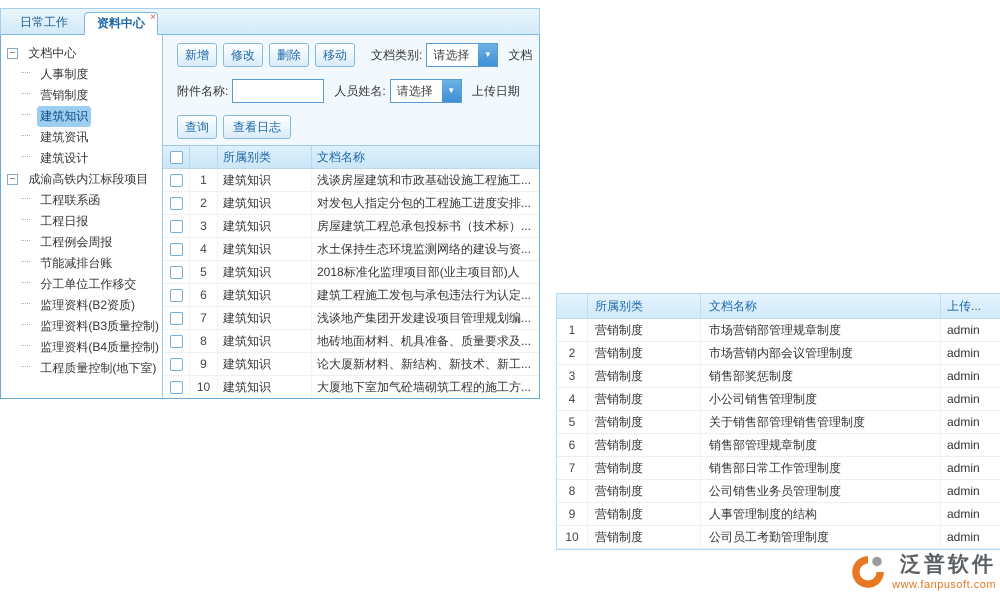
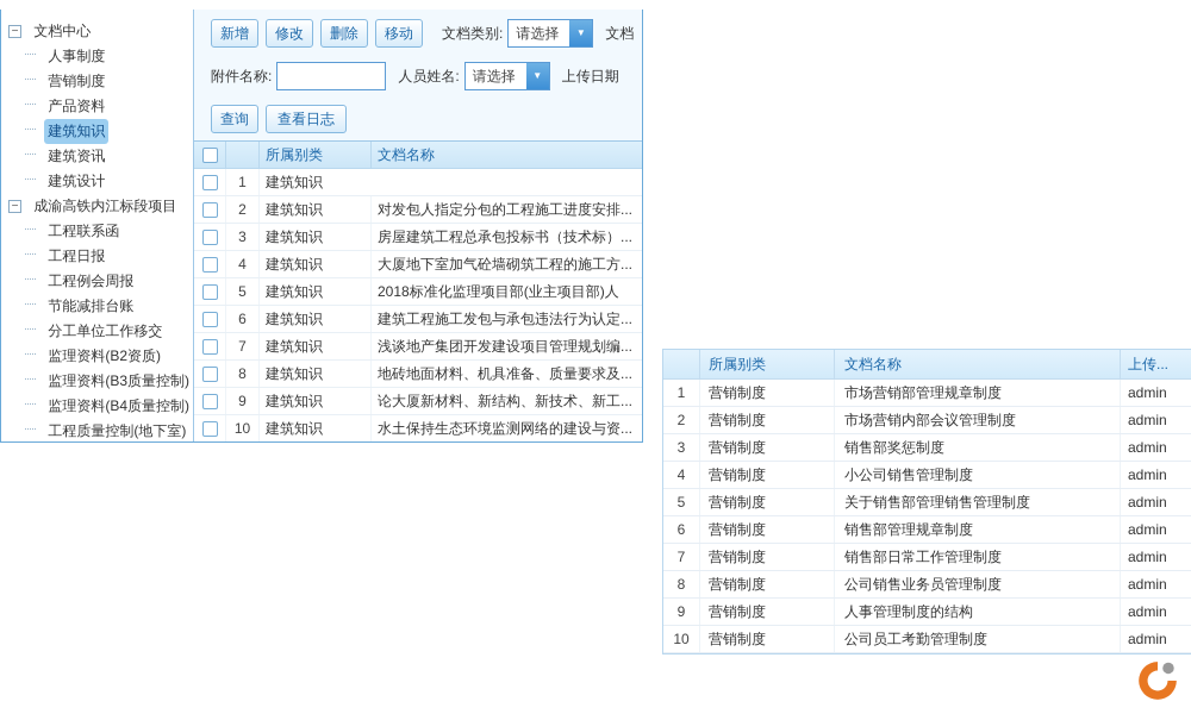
- 日常工作
- 资料中心
- ×
  − 文档中心
  人事制度
  营销制度
+ 产品资料
  建筑知识
  建筑资讯
  建筑设计
  − 成渝高铁内江标段项目
  工程联系函
  工程日报
  工程例会周报
  节能减排台账
  分工单位工作移交
  监理资料(B2资质)
  监理资料(B3质量控制)
  监理资料(B4质量控制)
  工程质量控制(地下室)
  新增
  修改
  删除
  移动
  文档类别:
  请选择
  ▼
  文档
  附件名称:
  人员姓名:
  请选择
  ▼
  上传日期
  查询
  查看日志
  所属别类
  文档名称
  1
  建筑知识
- 浅谈房屋建筑和市政基础设施工程施工...
  2
  建筑知识
  对发包人指定分包的工程施工进度安排...
  3
  建筑知识
  房屋建筑工程总承包投标书（技术标）...
  4
  建筑知识
- 水土保持生态环境监测网络的建设与资...
+ 大厦地下室加气砼墙砌筑工程的施工方...
  5
  建筑知识
  2018标准化监理项目部(业主项目部)人
  6
  建筑知识
  建筑工程施工发包与承包违法行为认定...
  7
  建筑知识
  浅谈地产集团开发建设项目管理规划编...
  8
  建筑知识
  地砖地面材料、机具准备、质量要求及...
  9
  建筑知识
  论大厦新材料、新结构、新技术、新工...
  10
  建筑知识
- 大厦地下室加气砼墙砌筑工程的施工方...
+ 水土保持生态环境监测网络的建设与资...
  所属别类
  文档名称
  上传...
  1
  营销制度
  市场营销部管理规章制度
  admin
  2
  营销制度
  市场营销内部会议管理制度
  admin
  3
  营销制度
  销售部奖惩制度
  admin
  4
  营销制度
  小公司销售管理制度
  admin
  5
  营销制度
  关于销售部管理销售管理制度
  admin
  6
  营销制度
  销售部管理规章制度
  admin
  7
  营销制度
  销售部日常工作管理制度
  admin
  8
  营销制度
  公司销售业务员管理制度
  admin
  9
  营销制度
  人事管理制度的结构
  admin
  10
  营销制度
  公司员工考勤管理制度
  admin
- 泛普软件
- www.fanpusoft.com
